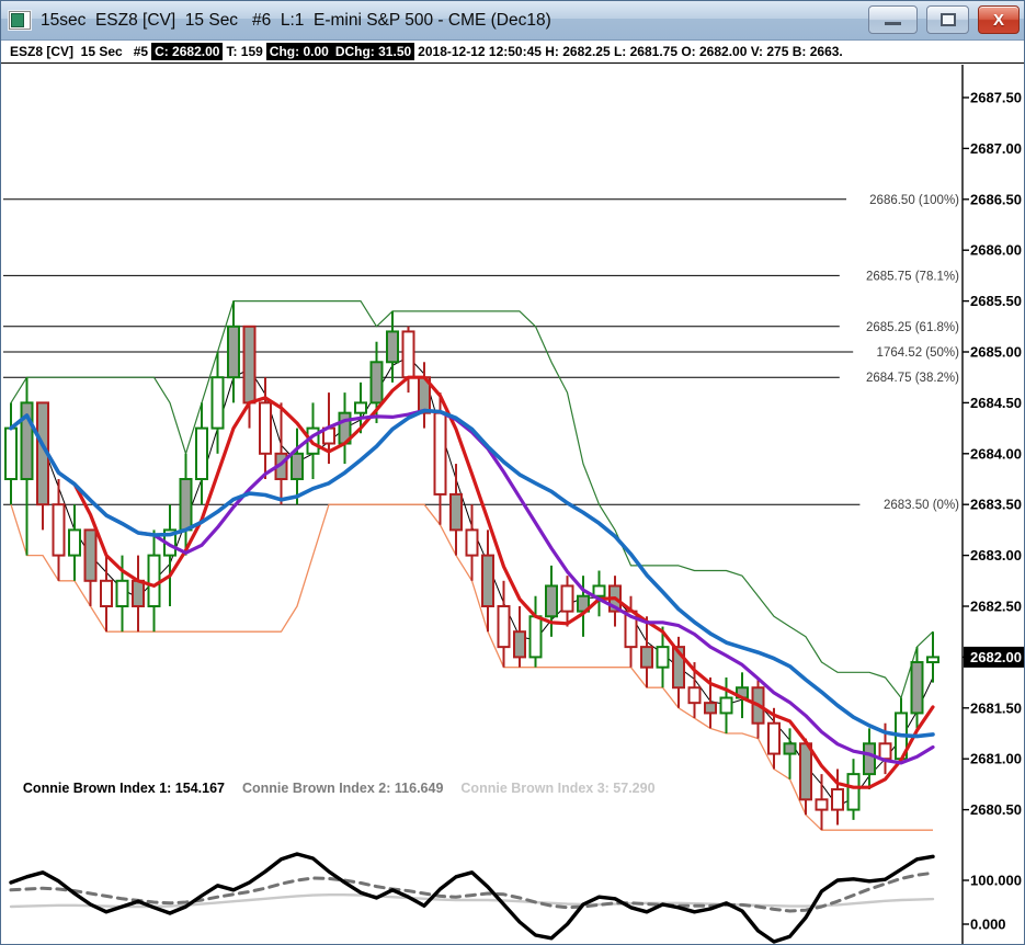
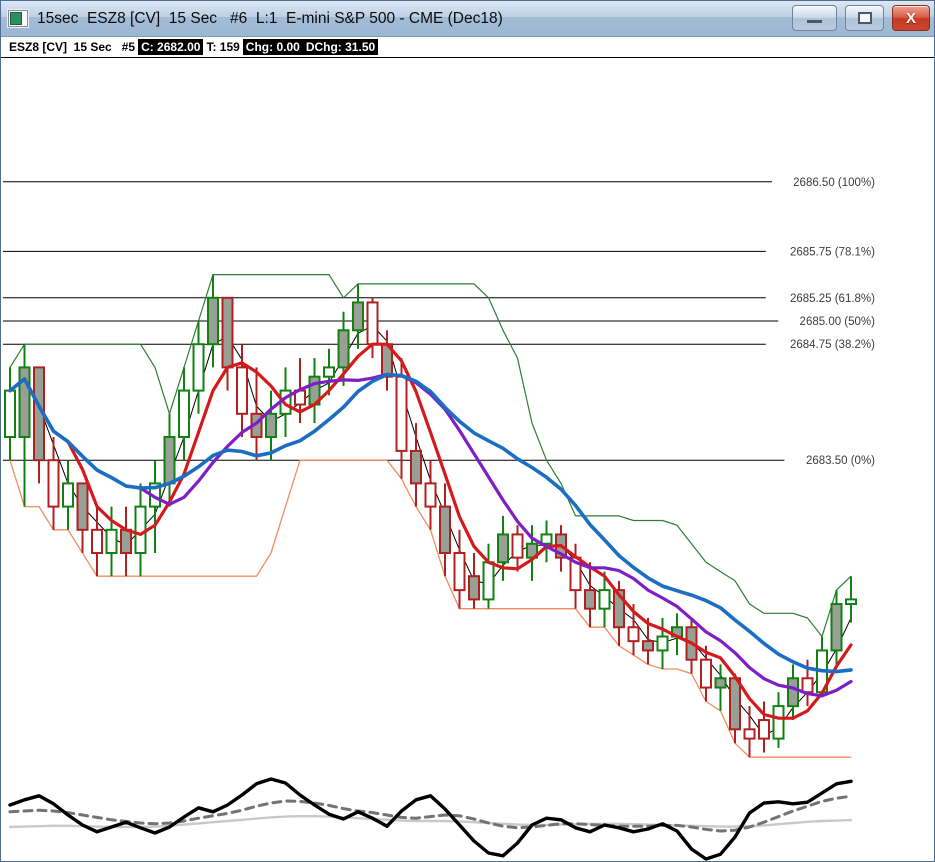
  15sec ESZ8 [CV] 15 Sec #6 L:1 E-mini S&P 500 - CME (Dec18)
  X
  ESZ8 [CV] 15 Sec #5
  C: 2682.00
  T: 159
  Chg: 0.00
  DChg: 31.50
- 2018-12-12 12:50:45 H: 2682.25 L: 2681.75 O: 2682.00 V: 275 B: 2663.
  2686.50 (100%)
  2685.75 (78.1%)
  2685.25 (61.8%)
- 1764.52 (50%)
+ 2685.00 (50%)
  2684.75 (38.2%)
  2683.50 (0%)
- 2687.50
- 2687.00
- 2686.50
- 2686.00
- 2685.50
- 2685.00
- 2684.50
- 2684.00
- 2683.50
- 2683.00
- 2682.50
- 2682.00
- 2681.50
- 2681.00
- 2680.50
- 100.000
- 0.000
- Connie Brown Index 1: 154.167 Connie Brown Index 2: 116.649 Connie Brown Index 3: 57.290
